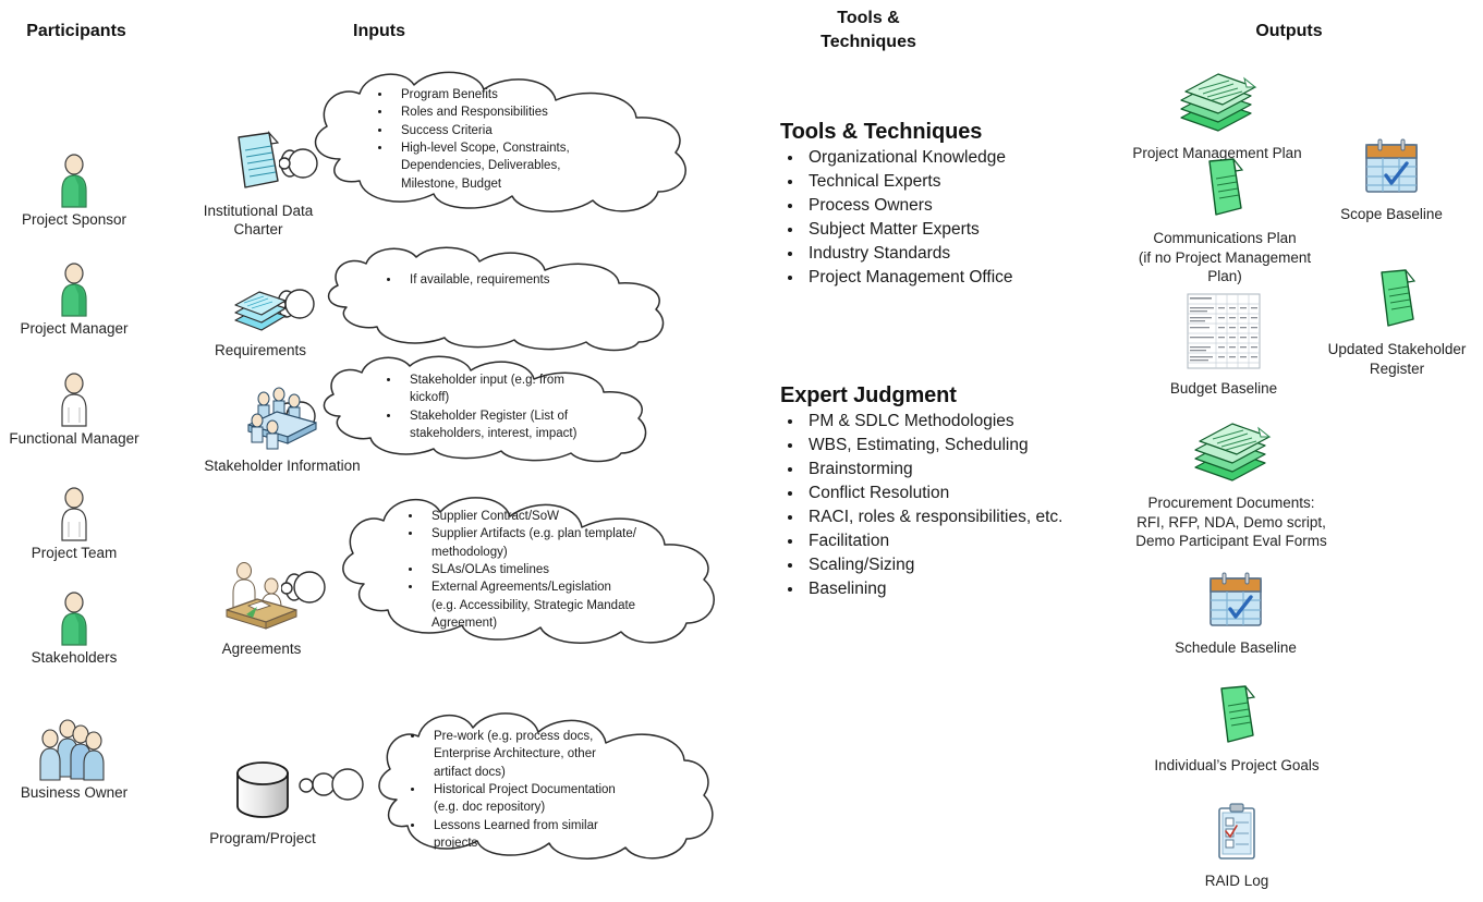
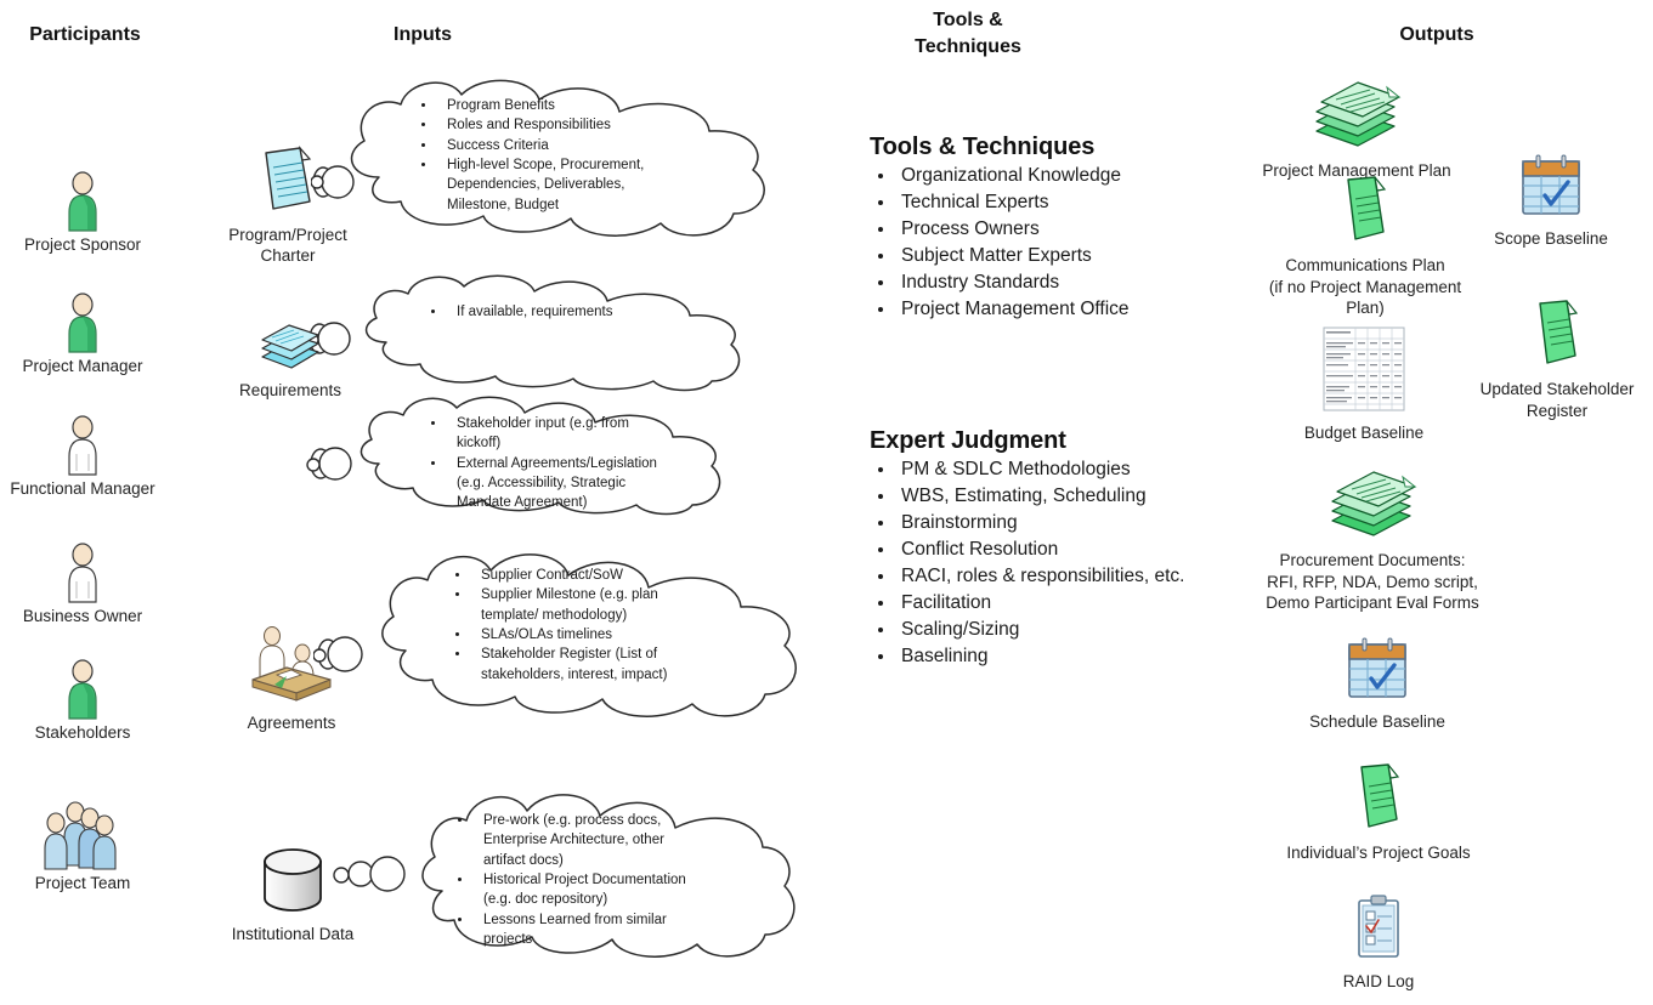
  Participants
  Inputs
  Tools &
  Techniques
  Outputs
  Project Sponsor
  Project Manager
  Functional Manager
- Project Team
+ Business Owner
  Stakeholders
- Business Owner
+ Project Team
- Institutional Data
+ Program/Project
  Charter
  Program Benefits
  Roles and Responsibilities
  Success Criteria
- High-level Scope, Constraints, Dependencies, Deliverables, Milestone, Budget
+ High-level Scope, Procurement, Dependencies, Deliverables, Milestone, Budget
  Requirements
  If available, requirements
- Stakeholder Information
  Stakeholder input (e.g. from kickoff)
- Stakeholder Register (List of stakeholders, interest, impact)
+ External Agreements/Legislation (e.g. Accessibility, Strategic Mandate Agreement)
  Agreements
  Supplier Contract/SoW
- Supplier Artifacts (e.g. plan template/ methodology)
+ Supplier Milestone (e.g. plan template/ methodology)
  SLAs/OLAs timelines
- External Agreements/Legislation (e.g. Accessibility, Strategic Mandate Agreement)
+ Stakeholder Register (List of stakeholders, interest, impact)
- Program/Project
+ Institutional Data
  Pre-work (e.g. process docs, Enterprise Architecture, other artifact docs)
  Historical Project Documentation (e.g. doc repository)
  Lessons Learned from similar projects
  Tools & Techniques
  Organizational Knowledge
  Technical Experts
  Process Owners
  Subject Matter Experts
  Industry Standards
  Project Management Office
  Expert Judgment
  PM & SDLC Methodologies
  WBS, Estimating, Scheduling
  Brainstorming
  Conflict Resolution
  RACI, roles & responsibilities, etc.
  Facilitation
  Scaling/Sizing
  Baselining
  Project Management Plan
  Scope Baseline
  Communications Plan
  (if no Project Management Plan)
  Updated Stakeholder
  Register
  Budget Baseline
  Procurement Documents:
  RFI, RFP, NDA, Demo script,
  Demo Participant Eval Forms
  Schedule Baseline
  Individual’s Project Goals
  RAID Log
